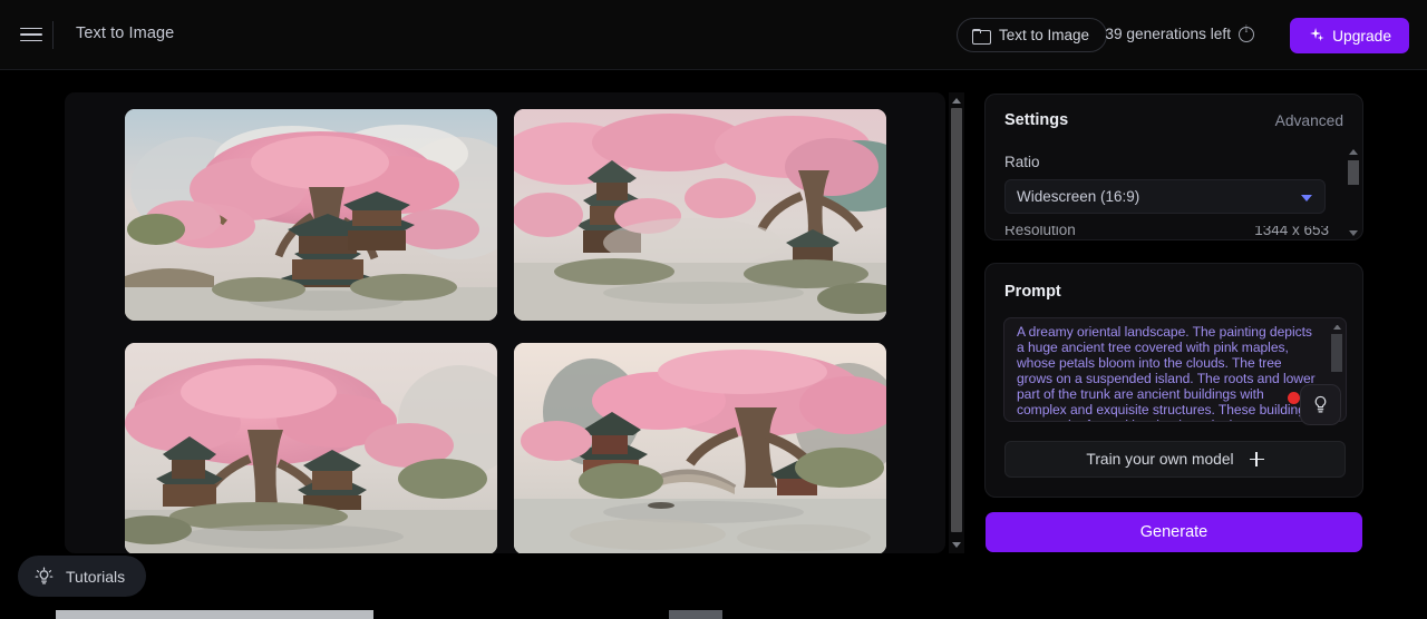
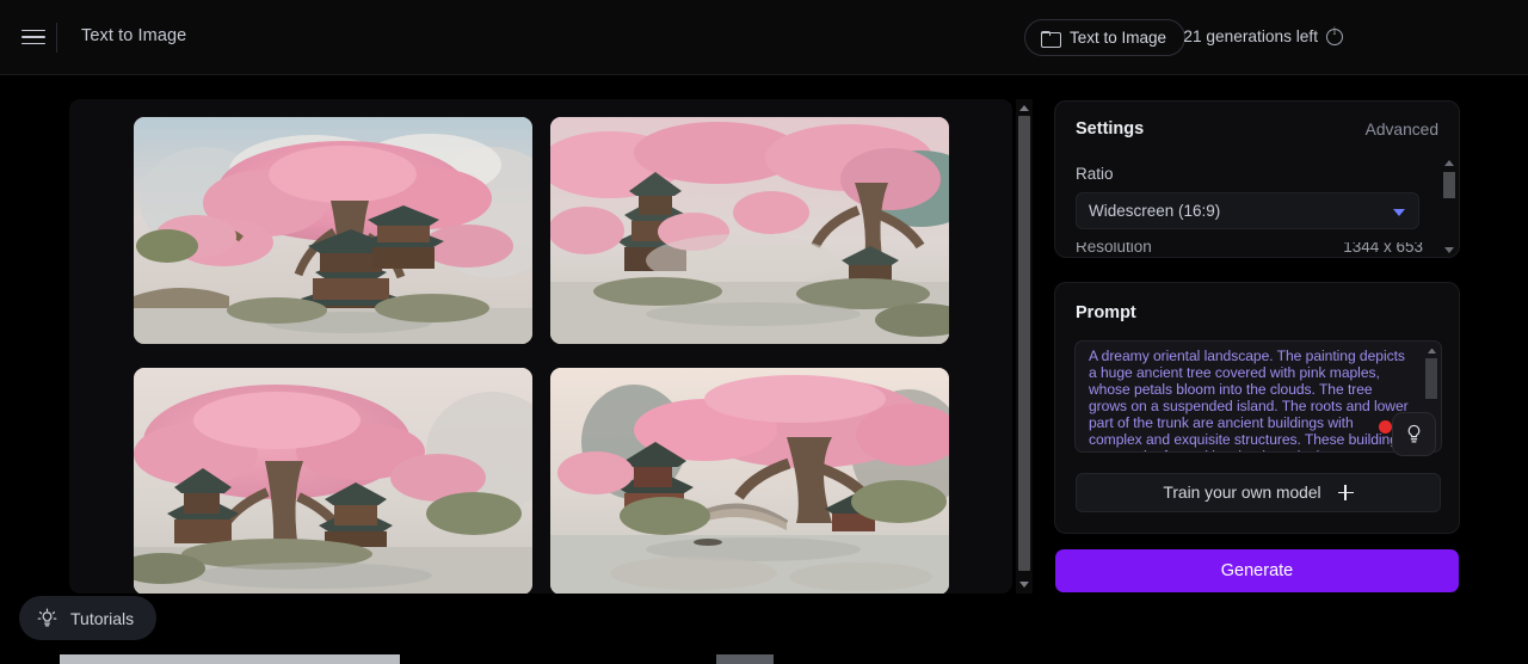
  Text to Image
  Text to Image
- 39 generations left
+ 21 generations left
- Upgrade
  Settings
  Advanced
  Ratio
  Widescreen (16:9)
  Resolution
  1344 x 653
  Prompt
  A dreamy oriental landscape. The painting depicts a huge ancient tree covered with pink maples, whose petals bloom into the clouds. The tree grows on a suspended island. The roots and lower part of the trunk are ancient buildings with complex and exquisite structures. These buildin
  Train your own model
  Generate
  Tutorials
